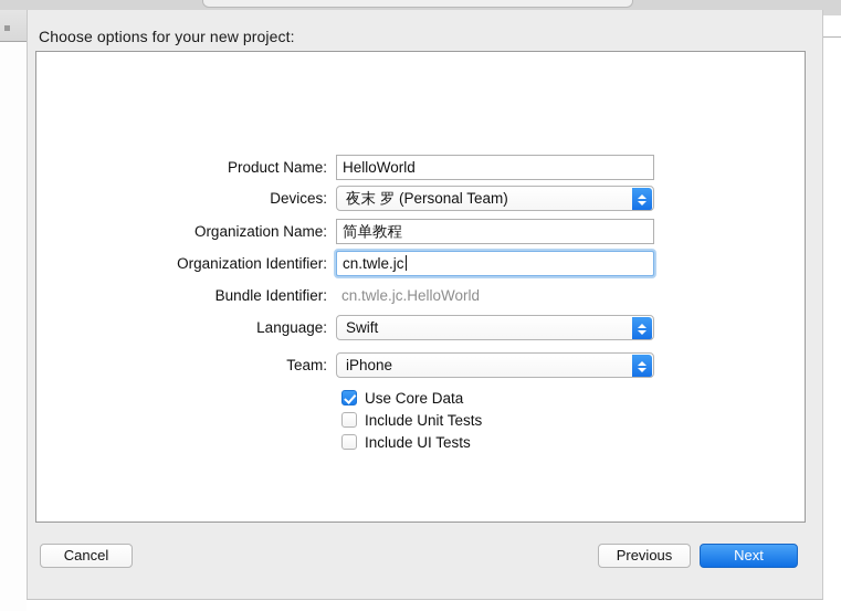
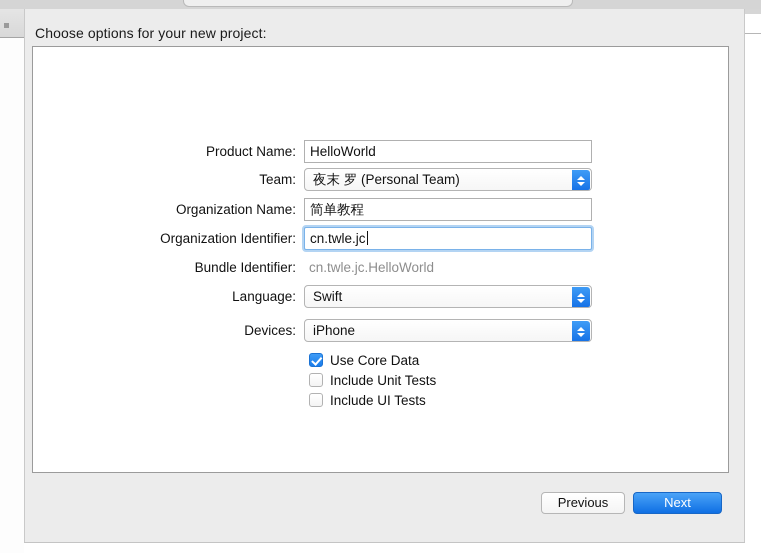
  Choose options for your new project:
  Product Name:
  HelloWorld
- Devices:
+ Team:
  夜末 罗 (Personal Team)
  Organization Name:
  简单教程
  Organization Identifier:
  cn.twle.jc
  Bundle Identifier:
  cn.twle.jc.HelloWorld
  Language:
  Swift
- Team:
+ Devices:
  iPhone
  Use Core Data
  Include Unit Tests
  Include UI Tests
- Cancel
  Previous
  Next
